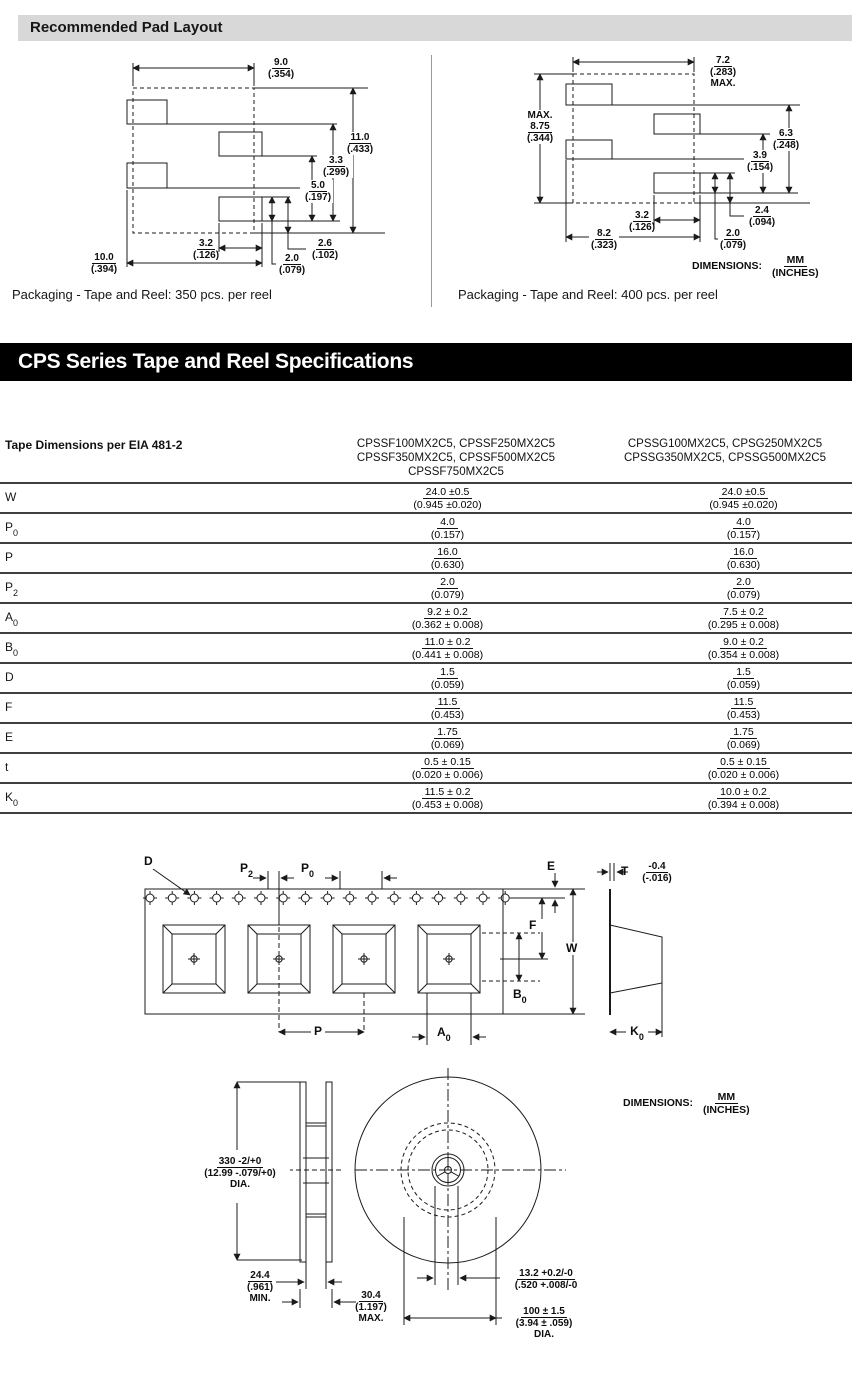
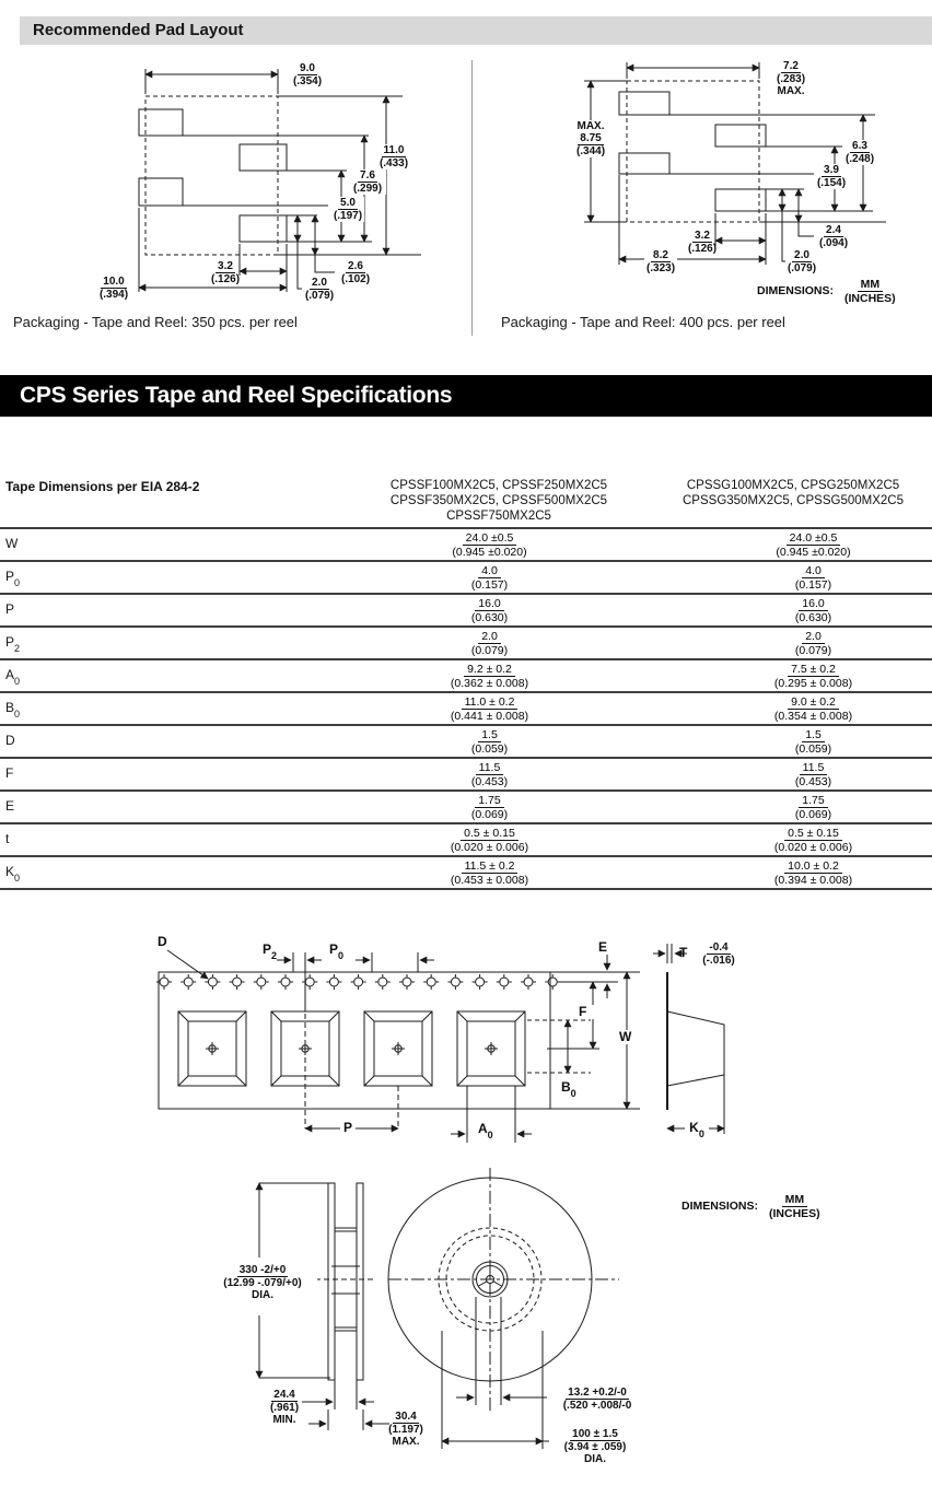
  Recommended Pad Layout
  9.0
  (.354)
  11.0
  (.433)
- 3.3
+ 7.6
  (.299)
  5.0
  (.197)
  2.6
  (.102)
  2.0
  (.079)
  3.2
  (.126)
  10.0
  (.394)
  7.2
  (.283)
  MAX.
  MAX.
  8.75
  (.344)
  6.3
  (.248)
  3.9
  (.154)
  2.4
  (.094)
  2.0
  (.079)
  3.2
  (.126)
  8.2
  (.323)
  DIMENSIONS:
  MM
  (INCHES)
  Packaging - Tape and Reel: 350 pcs. per reel
  Packaging - Tape and Reel: 400 pcs. per reel
  CPS Series Tape and Reel Specifications
- Tape Dimensions per EIA 481-2
+ Tape Dimensions per EIA 284-2
  CPSSF100MX2C5, CPSSF250MX2C5
  CPSSF350MX2C5, CPSSF500MX2C5
  CPSSF750MX2C5
  CPSSG100MX2C5, CPSG250MX2C5
  CPSSG350MX2C5, CPSSG500MX2C5
  W
  24.0 ±0.5
  (0.945 ±0.020)
  24.0 ±0.5
  (0.945 ±0.020)
  P0
  4.0
  (0.157)
  4.0
  (0.157)
  P
  16.0
  (0.630)
  16.0
  (0.630)
  P2
  2.0
  (0.079)
  2.0
  (0.079)
  A0
  9.2 ± 0.2
  (0.362 ± 0.008)
  7.5 ± 0.2
  (0.295 ± 0.008)
  B0
  11.0 ± 0.2
  (0.441 ± 0.008)
  9.0 ± 0.2
  (0.354 ± 0.008)
  D
  1.5
  (0.059)
  1.5
  (0.059)
  F
  11.5
  (0.453)
  11.5
  (0.453)
  E
  1.75
  (0.069)
  1.75
  (0.069)
  t
  0.5 ± 0.15
  (0.020 ± 0.006)
  0.5 ± 0.15
  (0.020 ± 0.006)
  K0
  11.5 ± 0.2
  (0.453 ± 0.008)
  10.0 ± 0.2
  (0.394 ± 0.008)
  D
  P2
  P0
  E
  F
  W
  B0
  P
  A0
  T
  -0.4
  (-.016)
  K0
  330 -2/+0
  (12.99 -.079/+0)
  DIA.
  24.4
  (.961)
  MIN.
  30.4
  (1.197)
  MAX.
  13.2 +0.2/-0
  (.520 +.008/-0
  100 ± 1.5
  (3.94 ± .059)
  DIA.
  DIMENSIONS:
  MM
  (INCHES)
